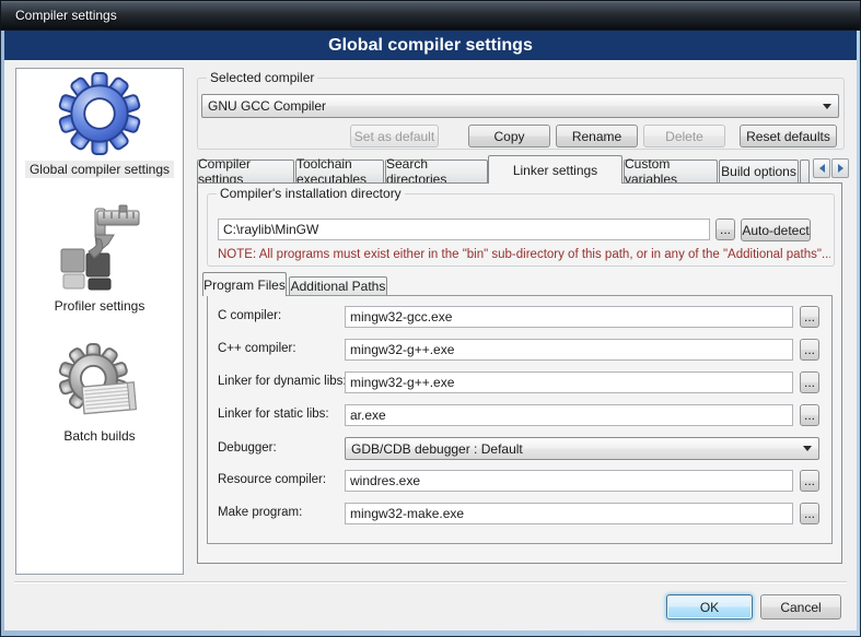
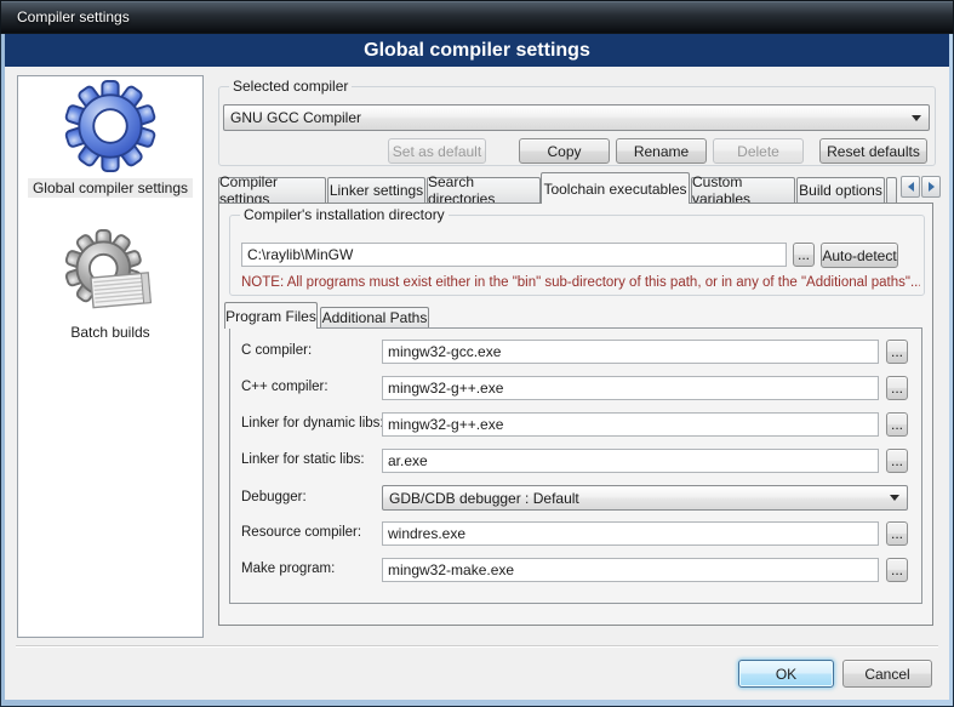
  Compiler settings
  Global compiler settings
  Global compiler settings
- Profiler settings
  Batch builds
  Selected compiler
  GNU GCC Compiler
  Set as default
  Copy
  Rename
  Delete
  Reset defaults
  Compiler settings
- Toolchain executables
+ Linker settings
  Search directories
- Linker settings
+ Toolchain executables
  Custom variables
  Build options
  Compiler's installation directory
  C:\raylib\MinGW
  ...
  Auto-detect
  NOTE: All programs must exist either in the "bin" sub-directory of this path, or in any of the "Additional paths"...
  Program Files
  Additional Paths
  C compiler:
  mingw32-gcc.exe
  ...
  C++ compiler:
  mingw32-g++.exe
  ...
  Linker for dynamic libs
  mingw32-g++.exe
  ...
  Linker for static libs:
  ar.exe
  ...
  Debugger:
  GDB/CDB debugger : Default
  Resource compiler:
  windres.exe
  ...
  Make program:
  mingw32-make.exe
  ...
  OK
  Cancel
